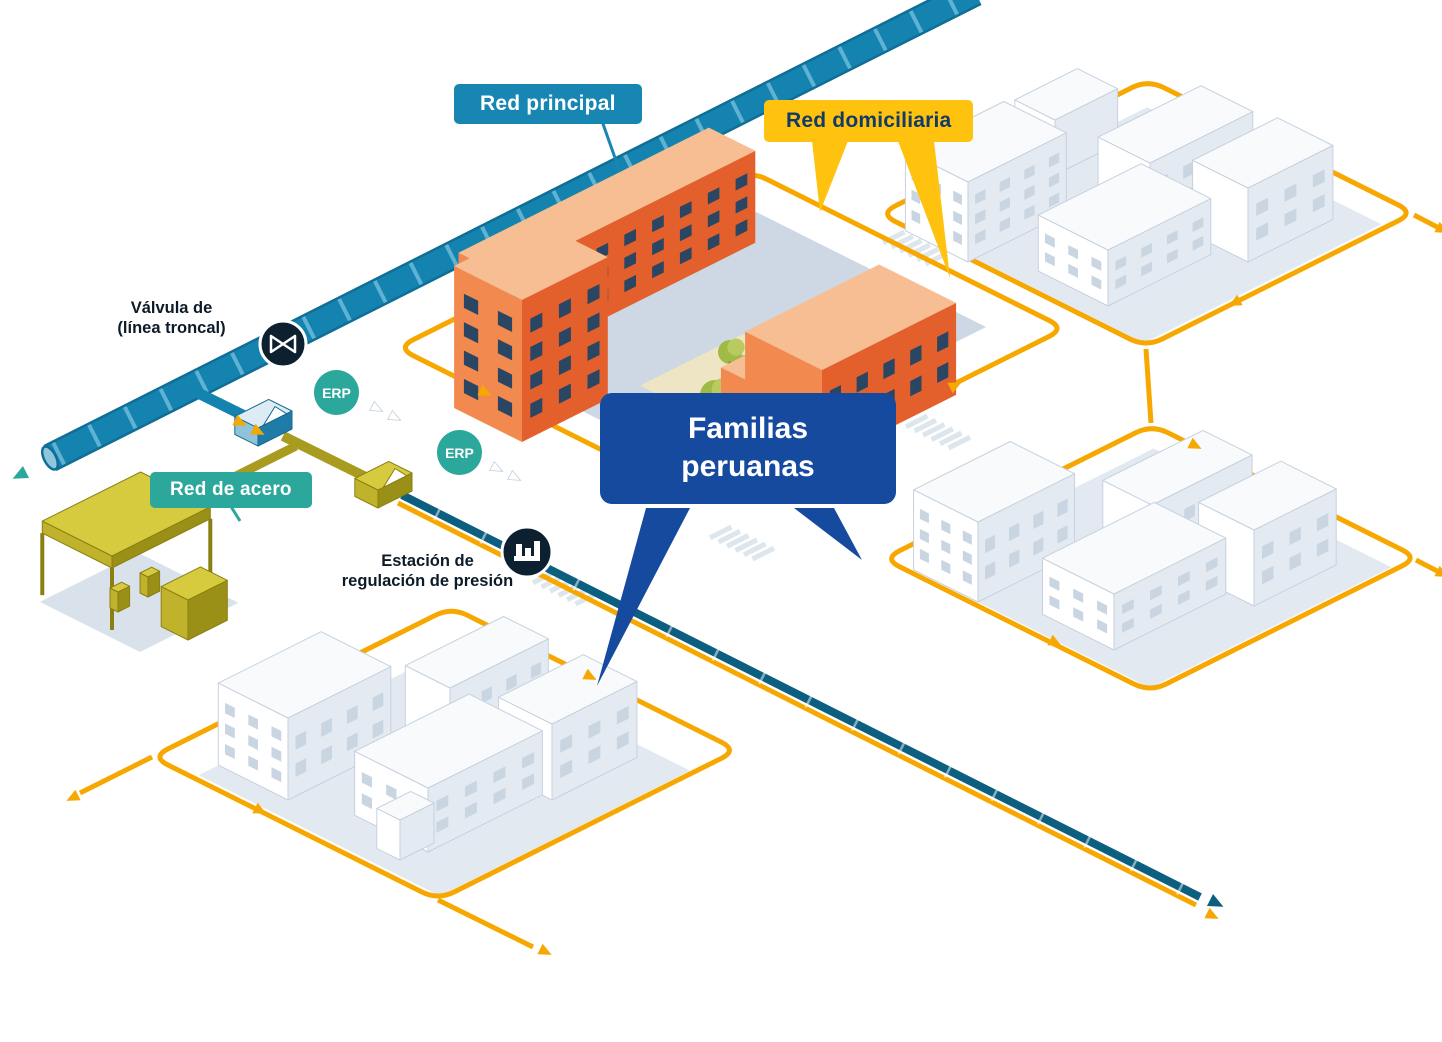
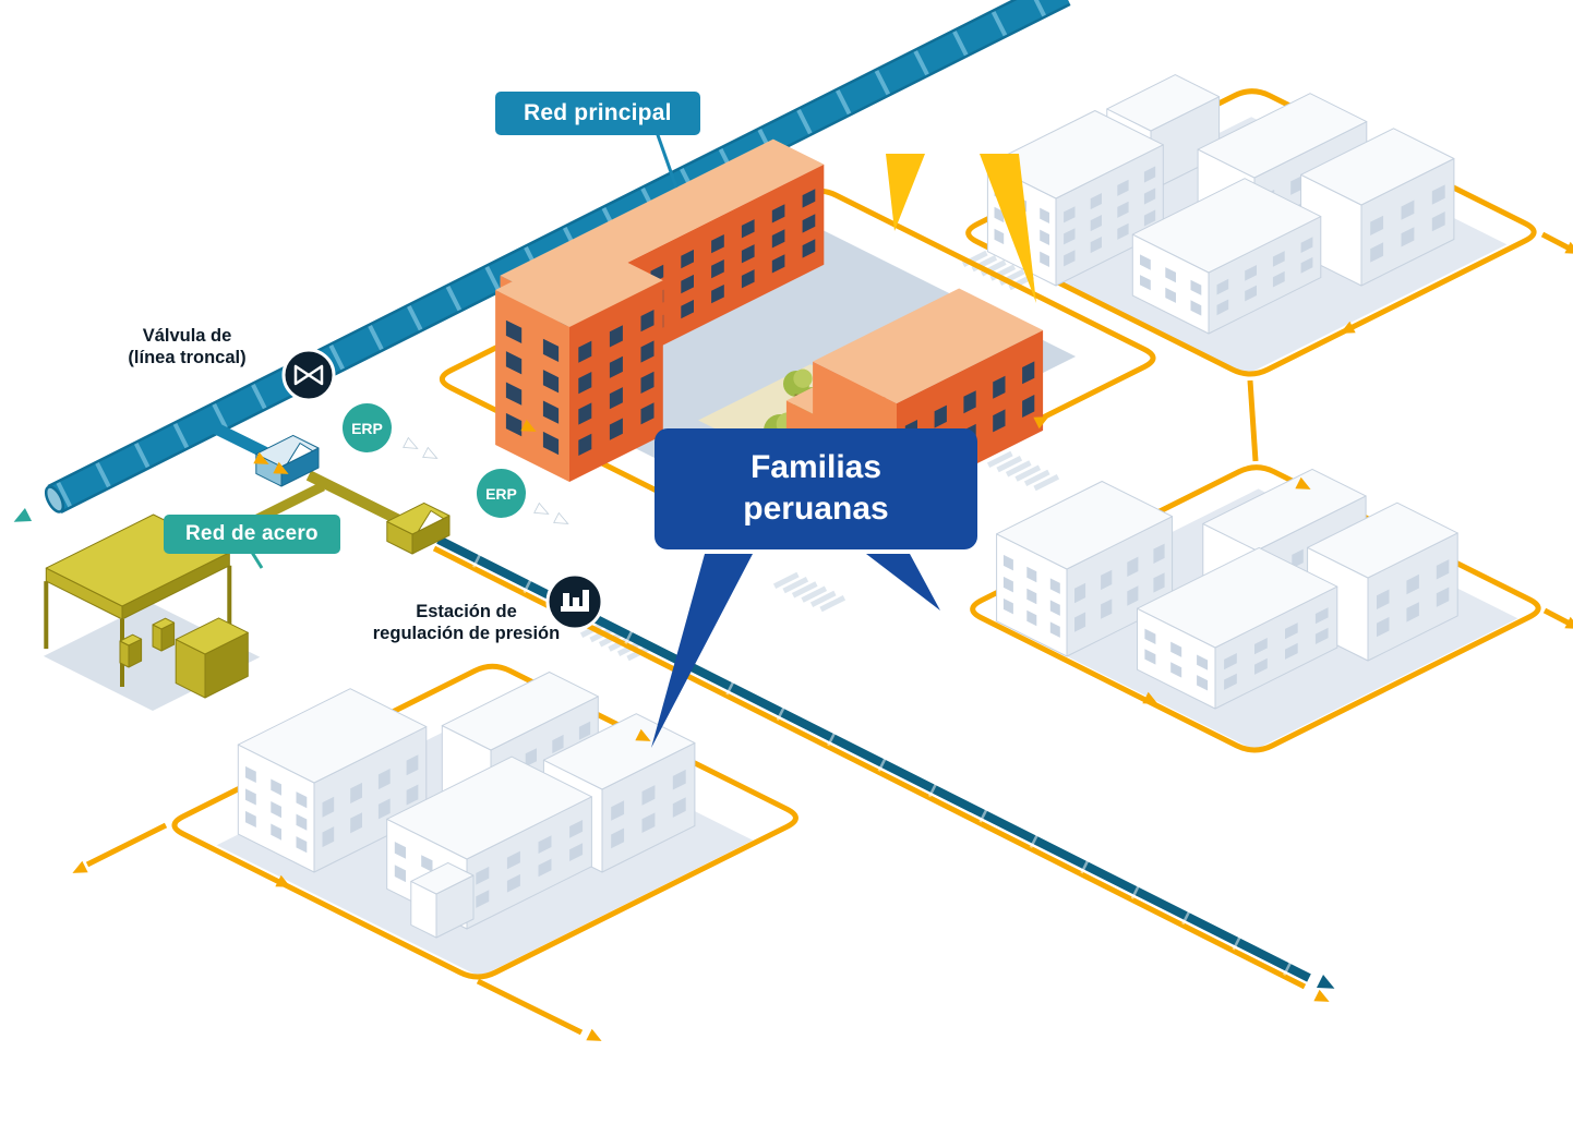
  Red principal
- Red domiciliaria
  Red de acero
  Familias
  peruanas
  ERP
  ERP
  Válvula de
  (línea troncal)
  Estación de
  regulación de presión
